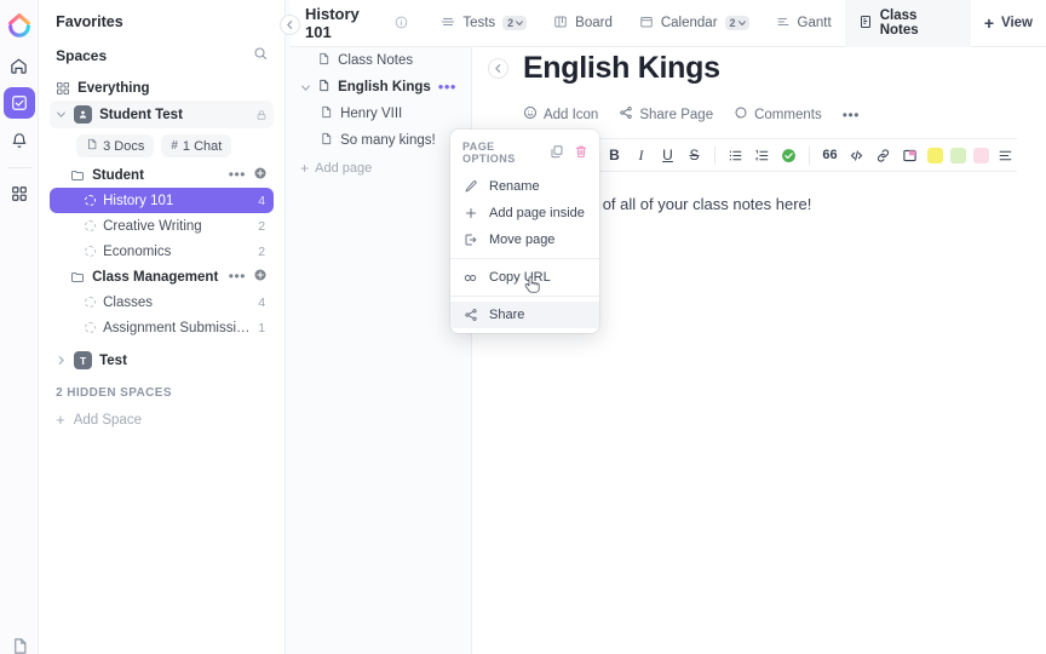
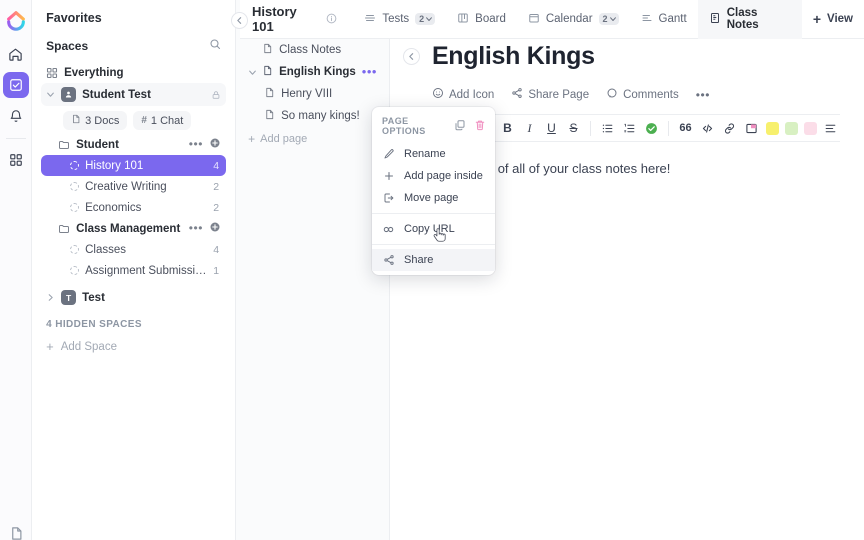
  Favorites
  Spaces
  Everything
  Student Test
  3 Docs
  #
  1 Chat
  Student
  •••
  History 101
  4
  Creative Writing
  2
  Economics
  2
  Class Management
  •••
  Classes
  4
  Assignment Submissio…
  1
  T
  Test
- 2 HIDDEN SPACES
+ 4 HIDDEN SPACES
  +
  Add Space
  Class Notes
  English Kings
  •••
  Henry VIII
  So many kings!
  +
  Add page
  English Kings
  Add Icon
  Share Page
  Comments
  •••
  B
  I
  U
  S
  66
  of all of your class notes here!
  History 101
  Tests
  2
  Board
  Calendar
  2
  Gantt
  Class Notes
  +
  View
  PAGE OPTIONS
  Rename
  Add page inside
  Move page
  CopyRL
  Share
